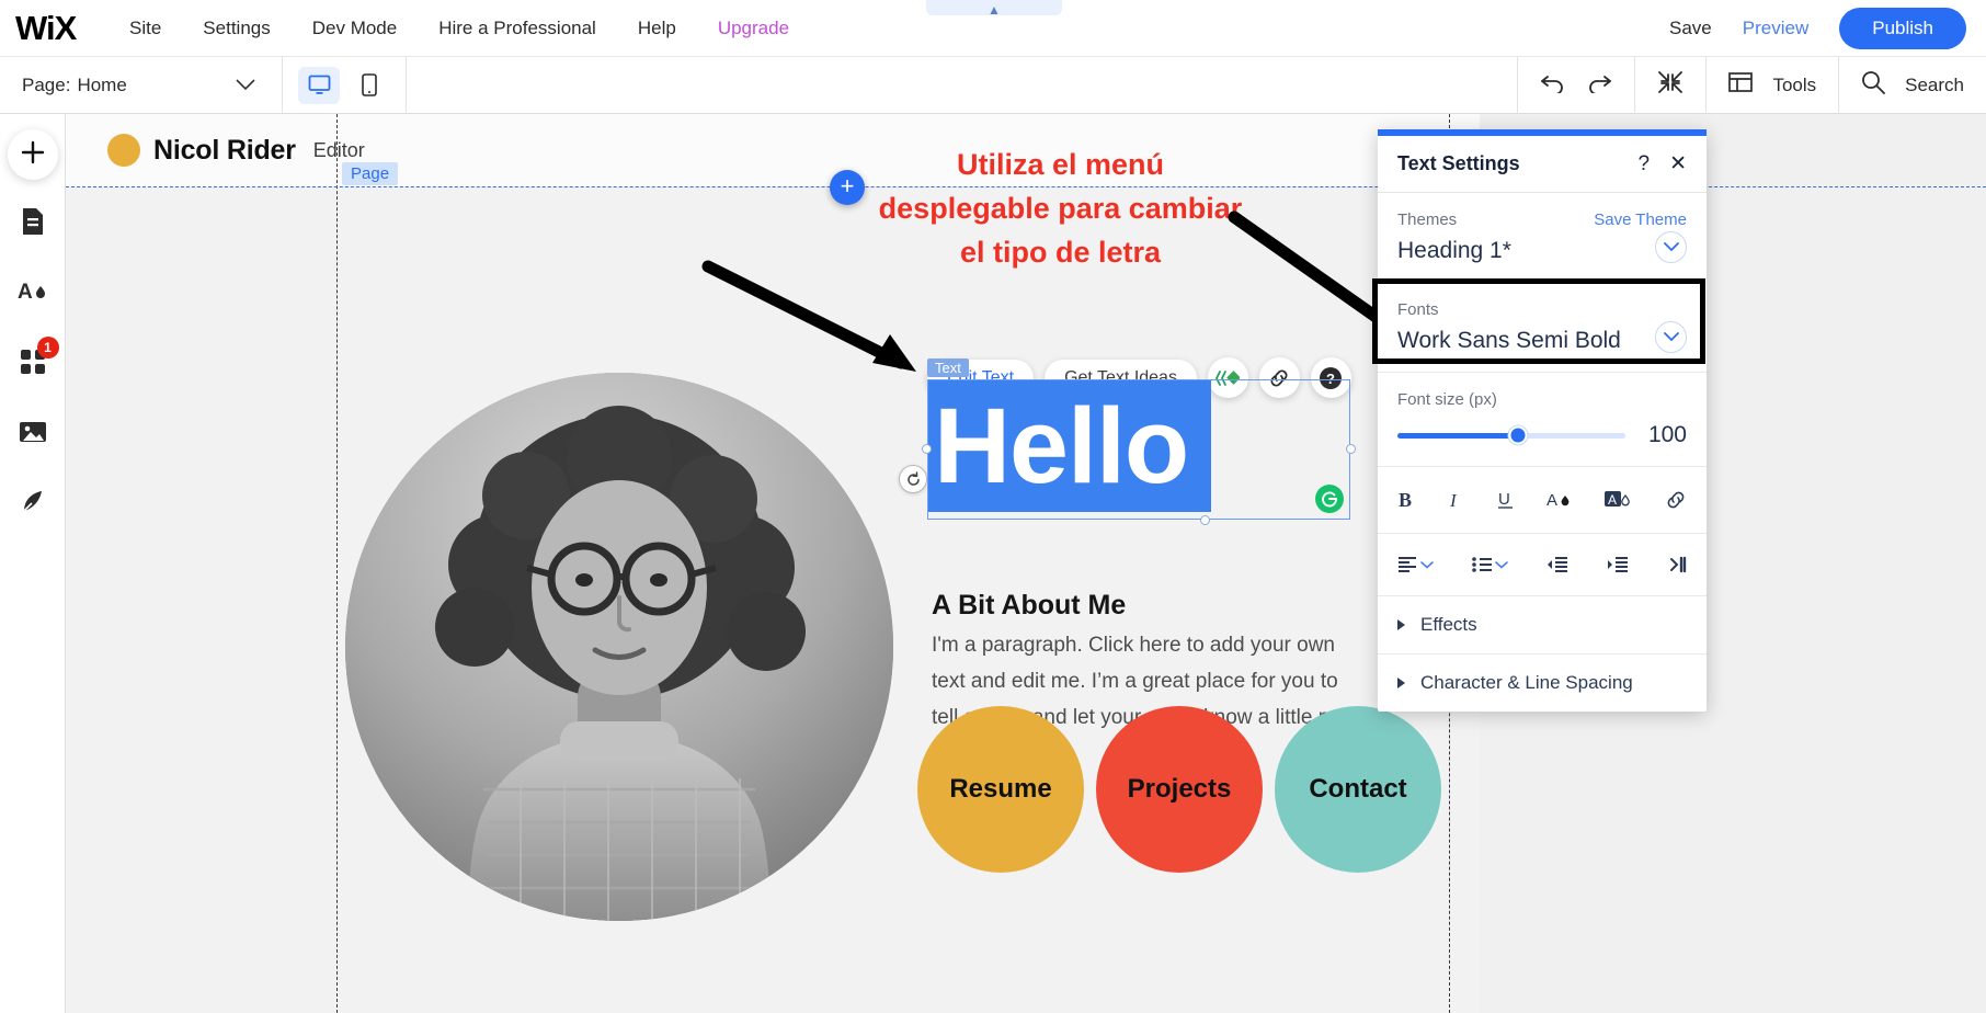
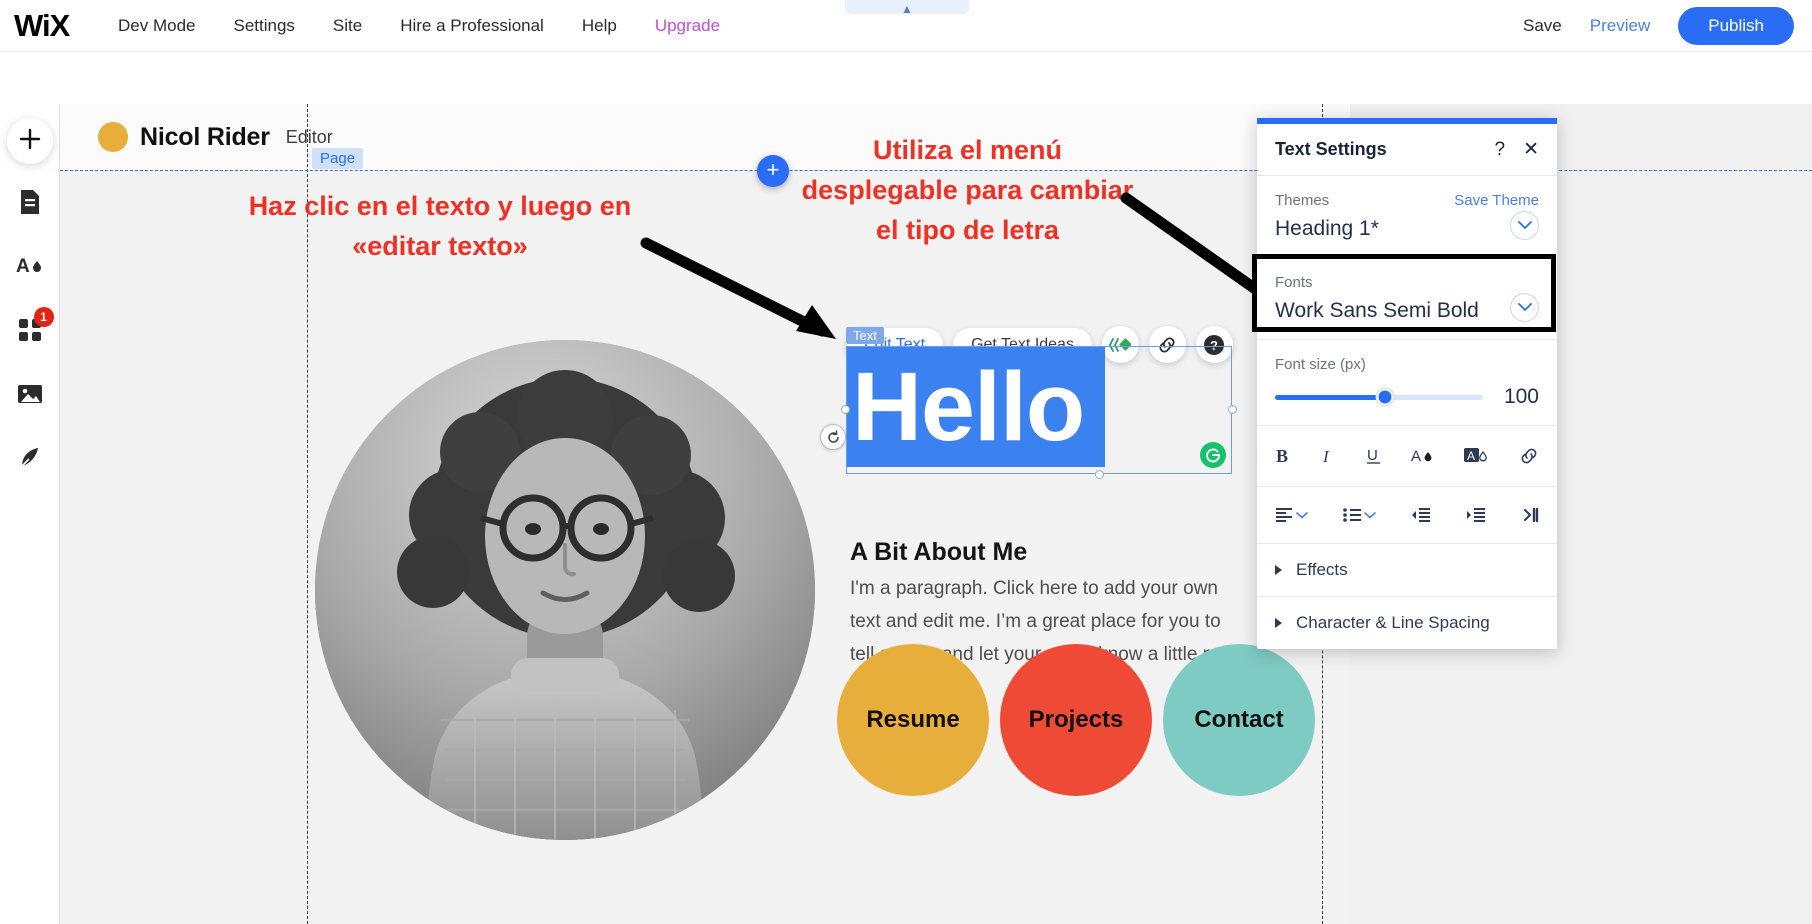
  ▲
  WiX
- Site
+ Dev Mode
  Settings
- Dev Mode
+ Site
  Hire a Professional
  Help
  Upgrade
  Save
  Preview
  Publish
- Page:
- Home
- Tools
- Search
  A
  1
  Nicol Rider
  Editor
  Page
  +
  Edit Text
  Get Text Ideas
  ?
  Text
  Hello
  A Bit About Me
  I'm a paragraph. Click here to add your own text and edit me. I’m a great place for you to telnd let youow a little
  Resume
  Projects
  Contact
+ Haz clic en el texto y luego en «editar texto»
  Utiliza el menú desplegable para cambiar el tipo de letra
  Text Settings
  ?
  ✕
  Themes
  Save Theme
  Heading 1*
  Fonts
  Work Sans Semi Bold
  Font size (px)
  100
  B
  I
  U
  A
  A
  Effects
  Character & Line Spacing
